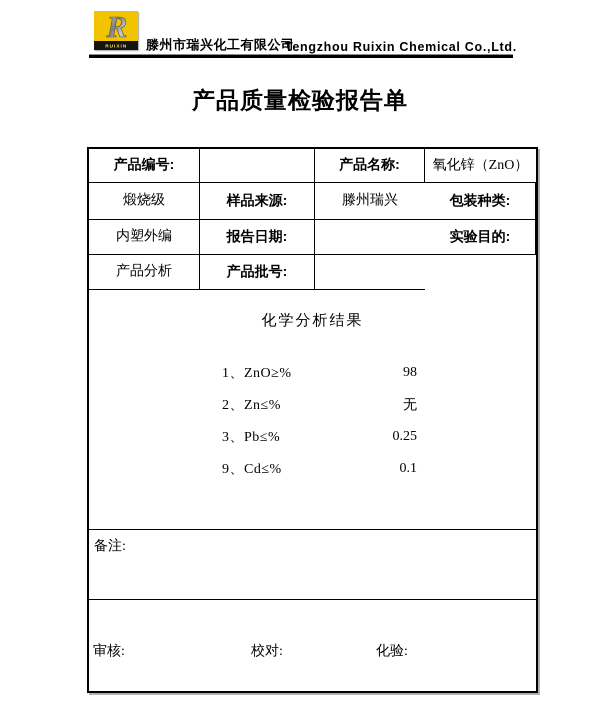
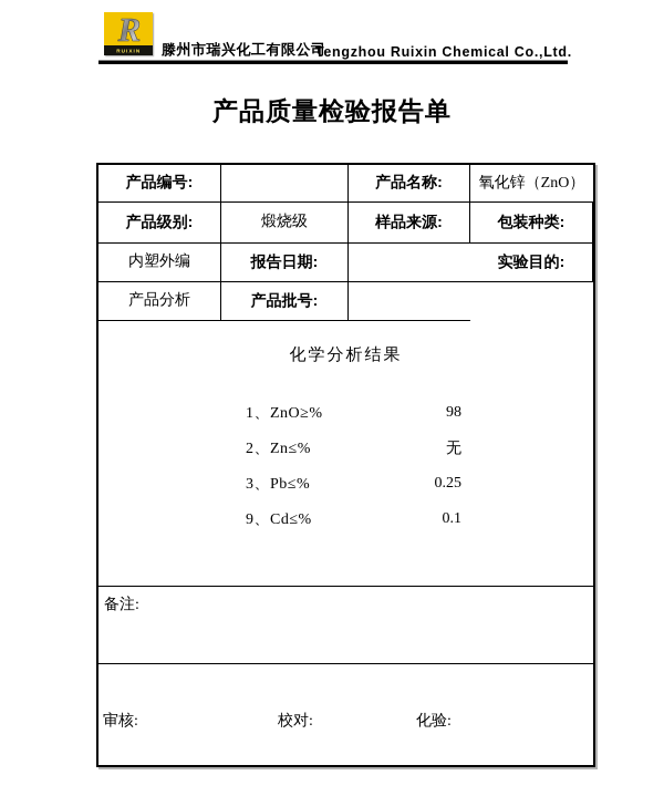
  R
  滕州市瑞兴化工有限公司
  Tengzhou Ruixin Chemical Co.,Ltd.
  产品质量检验报告单
  产品编号:
  产品名称:
  氧化锌（ZnO）
+ 产品级别:
  煅烧级
  样品来源:
- 滕州瑞兴
  包装种类:
  内塑外编
  报告日期:
  实验目的:
  产品分析
  产品批号:
  化学分析结果
  1、ZnO≥%
  98
  2、Zn≤%
  无
  3、Pb≤%
  0.25
  9、Cd≤%
  0.1
  备注:
  审核:
  校对:
  化验:
